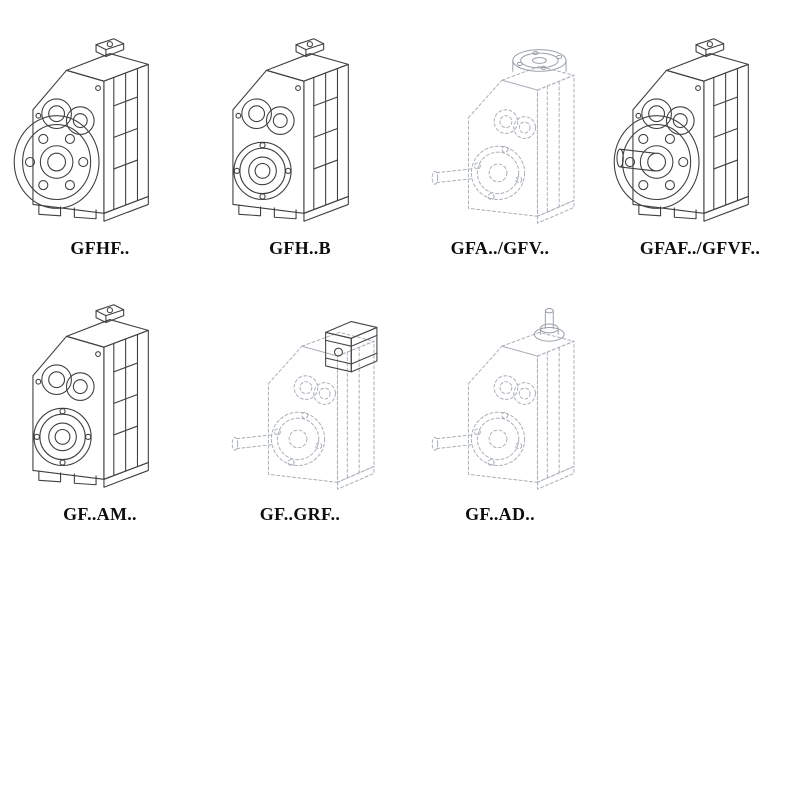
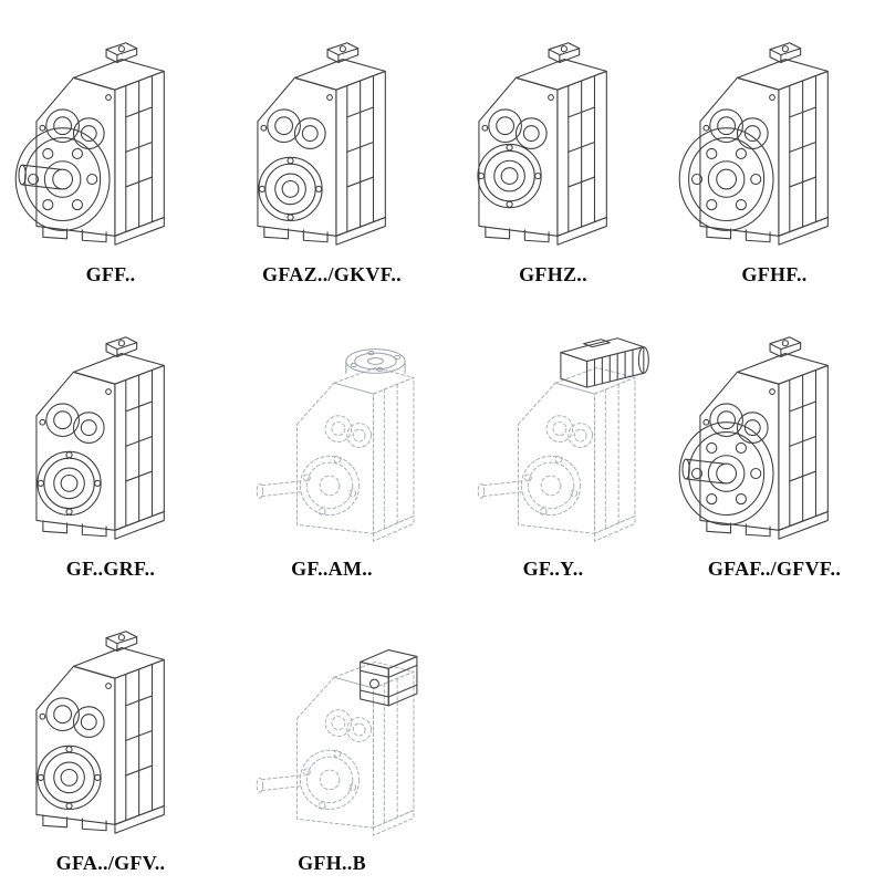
+ GFF..
+ GFAZ../GKVF..
+ GFHZ..
  GFHF..
- GFH..B
+ GF..GRF..
- GFA../GFV..
+ GF..AM..
+ GF..Y..
  GFAF../GFVF..
- GF..AM..
+ GFA../GFV..
- GF..GRF..
+ GFH..B
- GF..AD..
